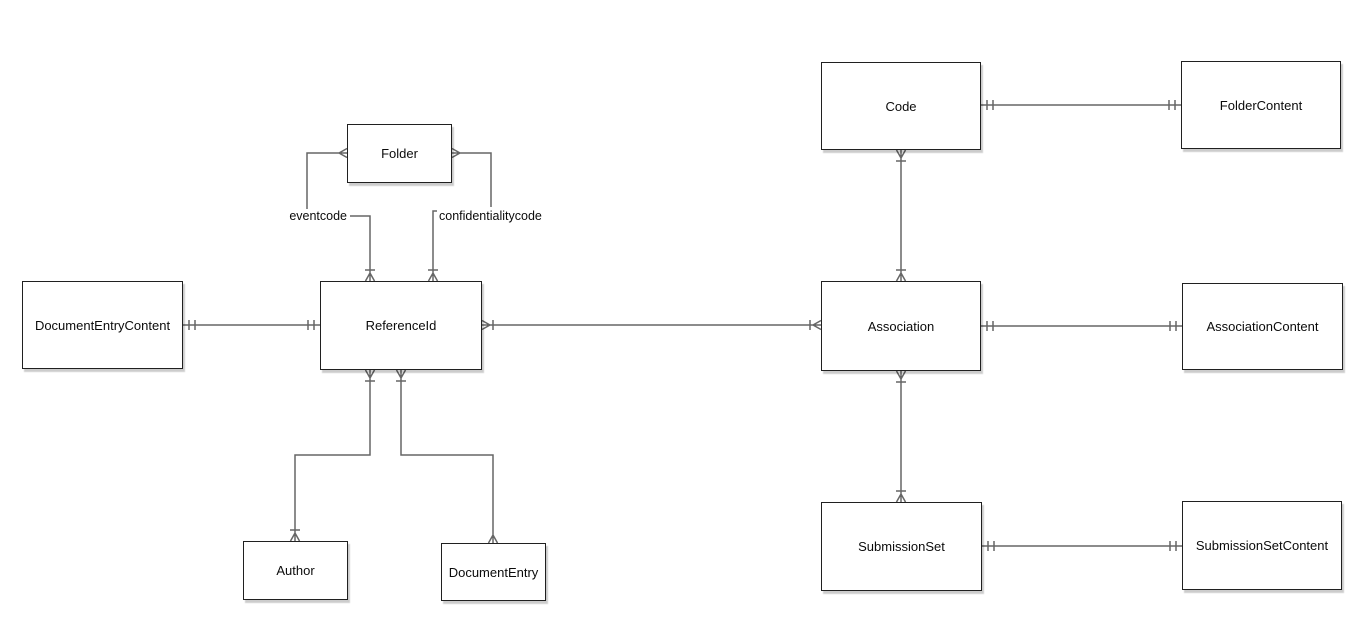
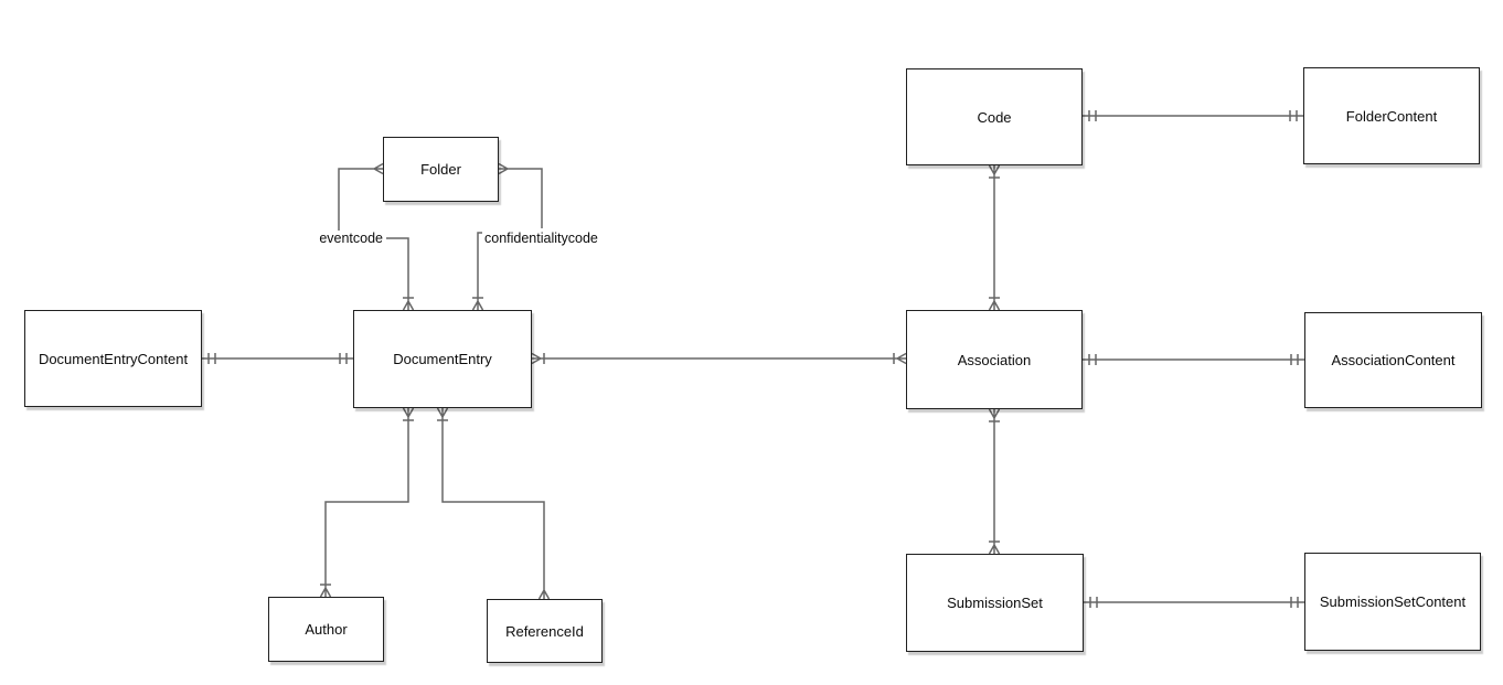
  Folder
  DocumentEntryContent
- ReferenceId
+ DocumentEntry
  Author
- DocumentEntry
+ ReferenceId
  Code
  FolderContent
  Association
  AssociationContent
  SubmissionSet
  SubmissionSetContent
  eventcode
  confidentialitycode
